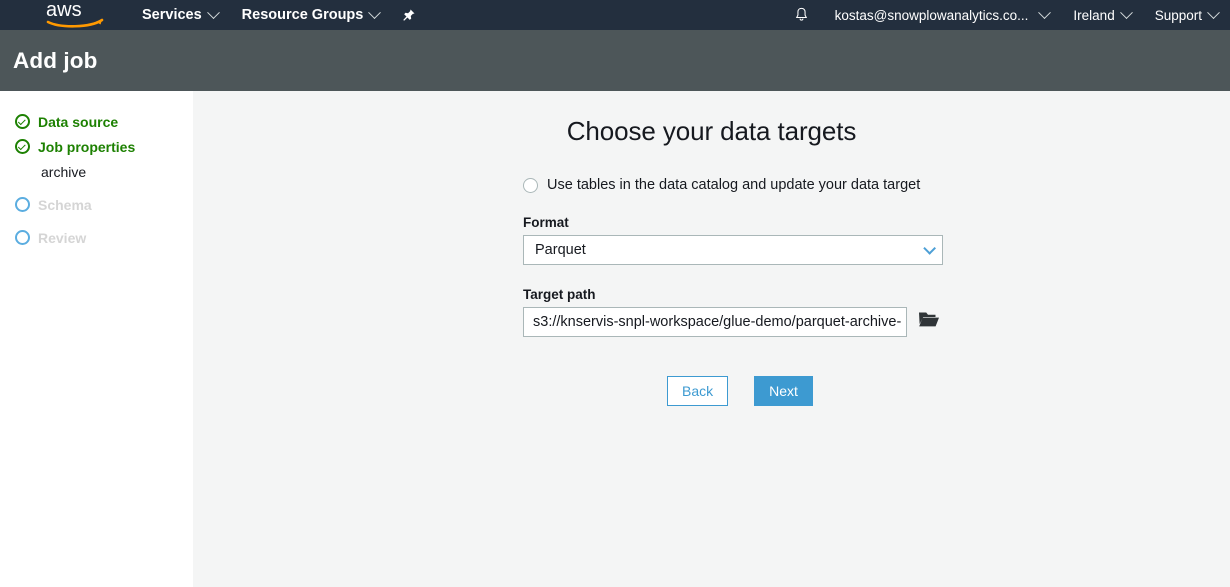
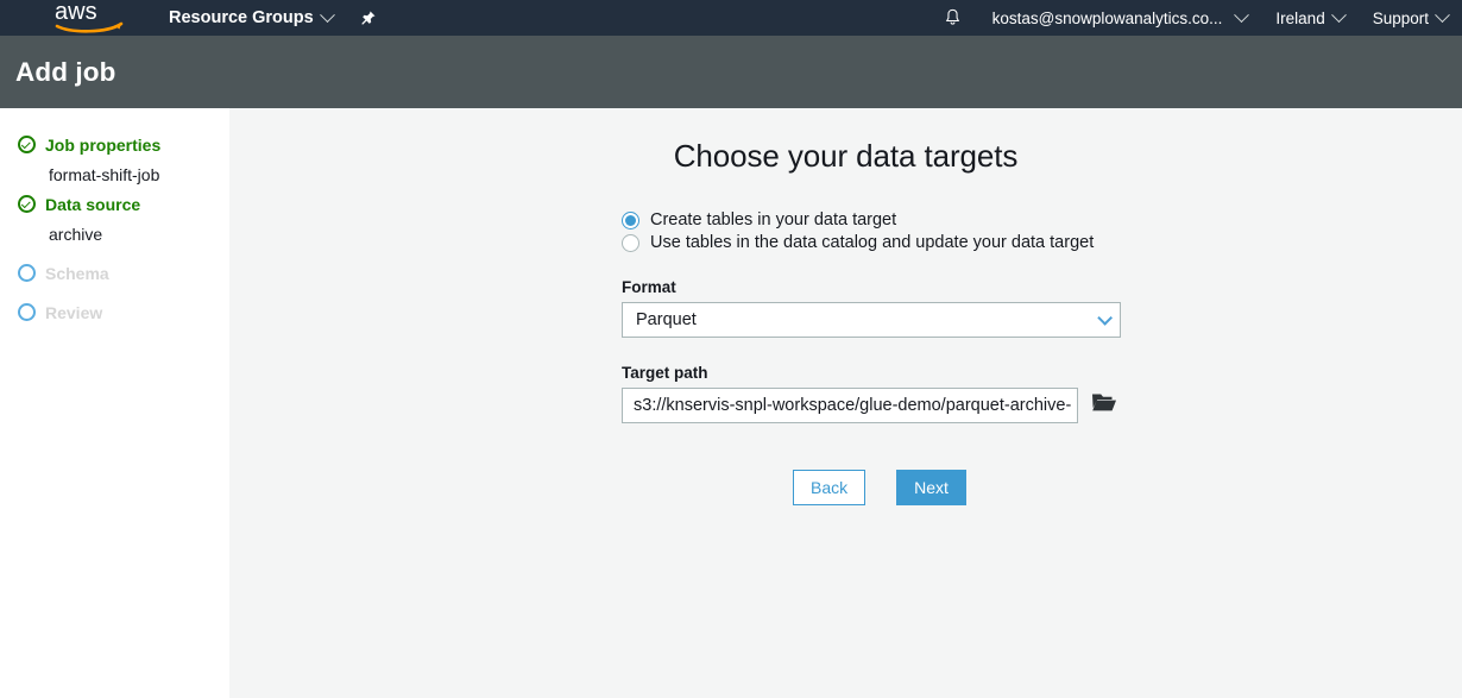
  aws
- Services
  Resource Groups
  kostas@snowplowanalytics.co...
  Ireland
  Support
  Add job
- Data source
+ Job properties
+ format-shift-job
- Job properties
+ Data source
  archive
  Schema
  Review
  Choose your data targets
+ Create tables in your data target
  Use tables in the data catalog and update your data target
  Format
  Parquet
  Target path
  s3://knservis-snpl-workspace/glue-demo/parquet-archive-
  Back
  Next
